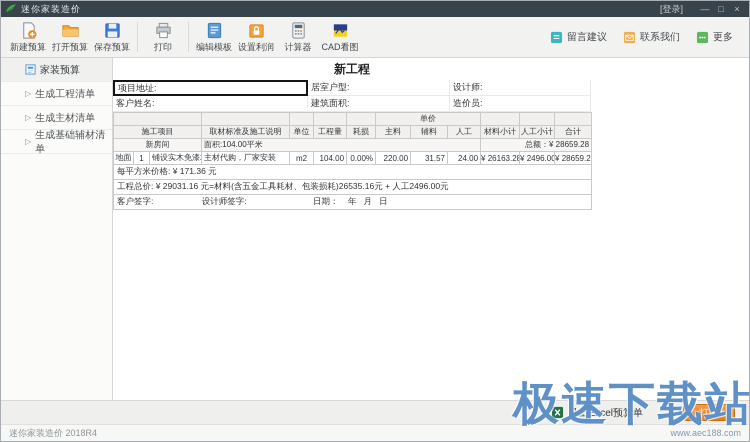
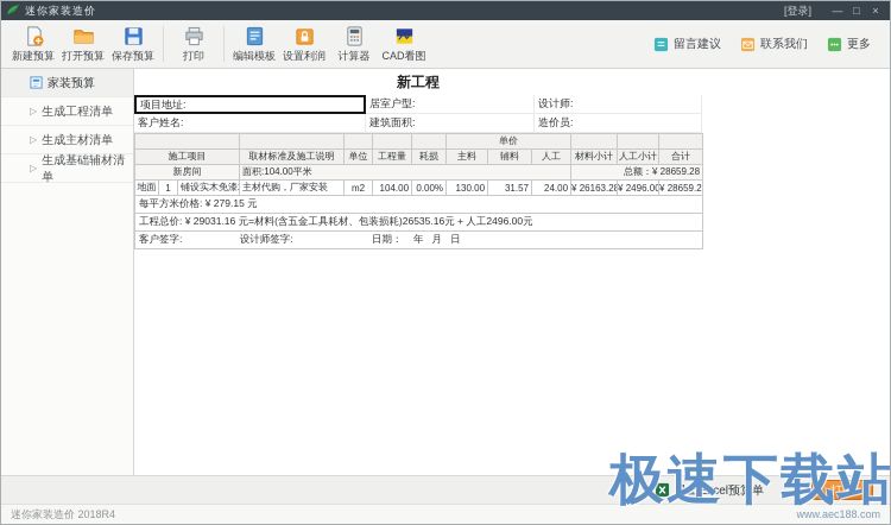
  迷你家装造价
  [登录]
  —
  □
  ×
  新建预算
  打开预算
  保存预算
  打印
  编辑模板
  设置利润
  计算器
  CAD看图
  留言建议
  联系我们
  更多
  家装预算
  ▷
  生成工程清单
  ▷
  生成主材清单
  ▷
  生成基础辅材清单
  新工程
  项目地址:
  居室户型:
  设计师:
  客户姓名:
  建筑面积:
  造价员:
  					单价
  施工项目	取材标准及施工说明	单位	工程量	耗损	主料	辅料	人工	材料小计	人工小计	合计
  新房间	面积:104.00平米	总额：¥ 28659.28
- 地面	1	铺设实木免漆	主材代购，厂家安装	m2	104.00	0.00%	220.00	31.57	24.00	¥ 26163.28	¥ 2496.00	¥ 28659.2
+ 地面	1	铺设实木免漆	主材代购，厂家安装	m2	104.00	0.00%	130.00	31.57	24.00	¥ 26163.28	¥ 2496.00	¥ 28659.2
- 每平方米价格: ¥ 171.36 元
+ 每平方米价格: ¥ 279.15 元
  工程总价: ¥ 29031.16 元=材料(含五金工具耗材、包装损耗)26535.16元 + 人工2496.00元
  客户签字: 设计师签字: 日期： 年 月 日
  导出Excel预算单
  打印
  迷你家装造价 2018R4
  www.aec188.com
  极速下载站
